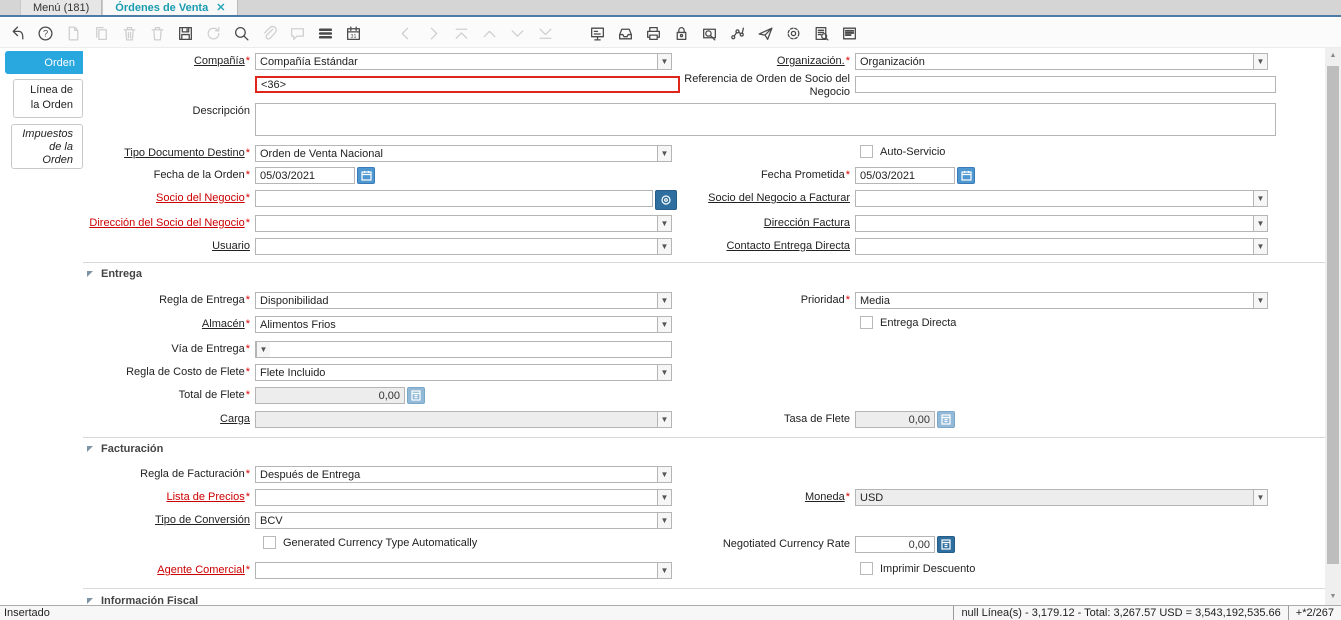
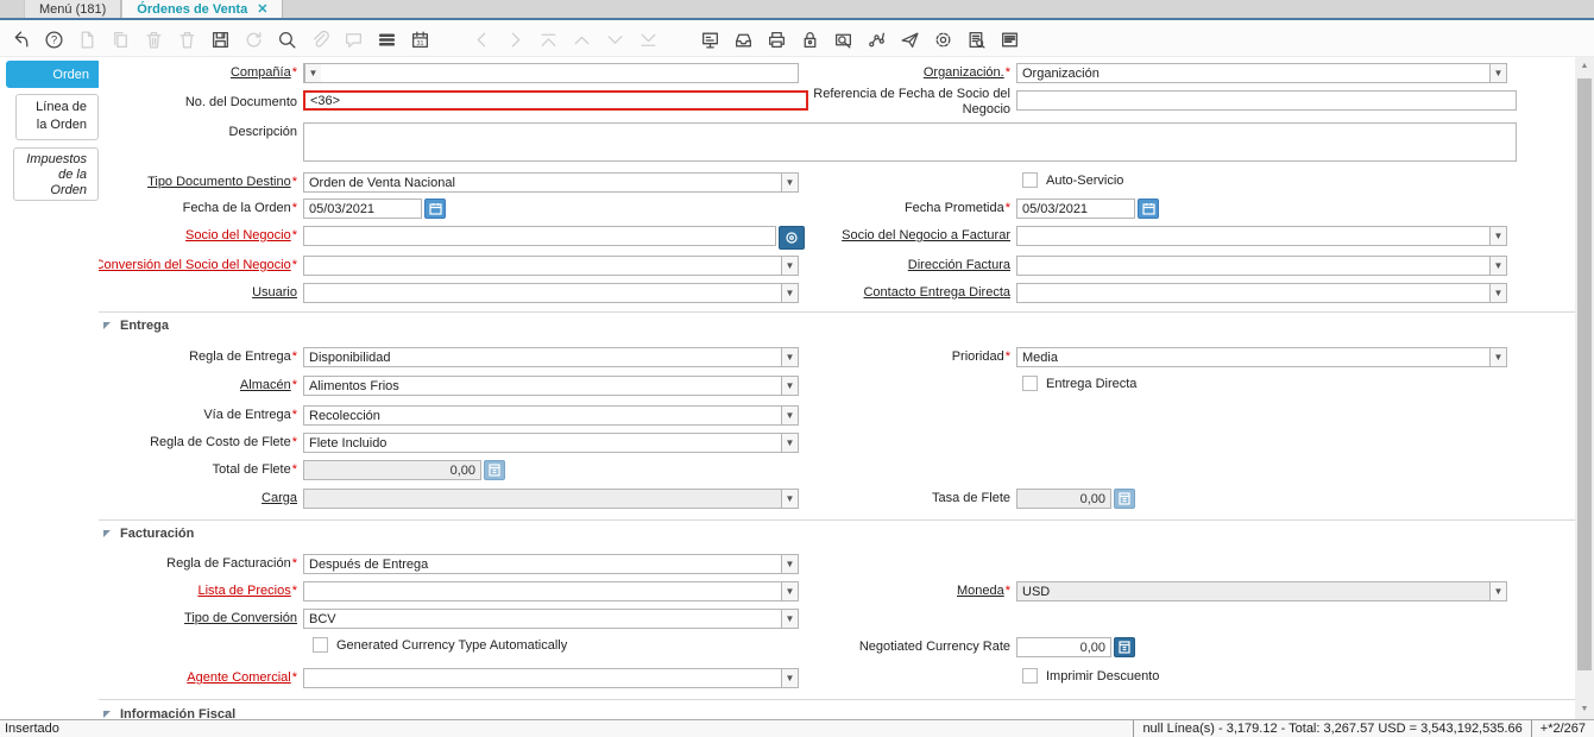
  Menú (181)
  Órdenes de Venta
  ✕
  ?
  Orden
  Línea de la Orden
  Impuestos de la Orden
  Compañía*
- Compañía Estándar
  ▼
  Organización.*
  Organización
  ▼
+ No. del Documento
  <36>
- Referencia de Orden de Socio del Negocio
+ Referencia de Fecha de Socio del Negocio
  Descripción
  Tipo Documento Destino*
  Orden de Venta Nacional
  ▼
  Auto-Servicio
  Fecha de la Orden*
  05/03/2021
  Fecha Prometida*
  05/03/2021
  Socio del Negocio*
  Socio del Negocio a Facturar
  ▼
- Dirección del Socio del Negocio*
+ Conversión del Socio del Negocio*
  ▼
  Dirección Factura
  ▼
  Usuario
  ▼
  Contacto Entrega Directa
  ▼
  Entrega
  Regla de Entrega*
  Disponibilidad
  ▼
  Prioridad*
  Media
  ▼
  Almacén*
  Alimentos Frios
  ▼
  Entrega Directa
  Vía de Entrega*
+ Recolección
  ▼
  Regla de Costo de Flete*
  Flete Incluido
  ▼
  Total de Flete*
  0,00
  Carga
  ▼
  Tasa de Flete
  0,00
  Facturación
  Regla de Facturación*
  Después de Entrega
  ▼
  Lista de Precios*
  ▼
  Moneda*
  USD
  ▼
  Tipo de Conversión
  BCV
  ▼
  Generated Currency Type Automatically
  Negotiated Currency Rate
  0,00
  Agente Comercial*
  ▼
  Imprimir Descuento
  Información Fiscal
  Insertado
  null Línea(s) - 3,179.12 - Total: 3,267.57 USD = 3,543,192,535.66
  +*2/267
